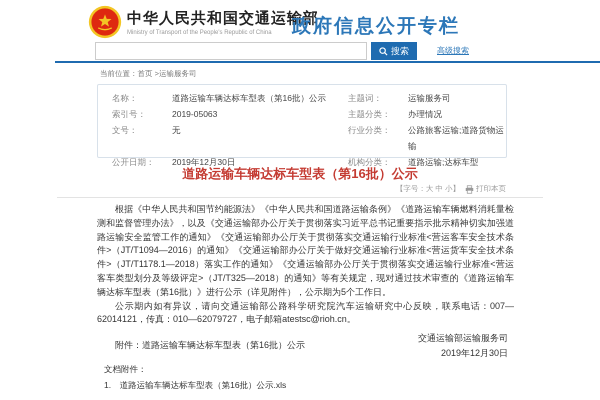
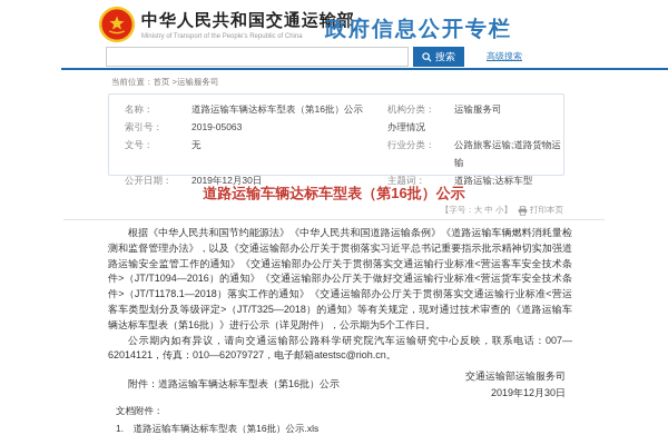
  中华人民共和国交通运输部
  政府信息公开专栏
  搜索
  高级搜索
  当前位置：首页 >运输服务司
  名称：
  道路运输车辆达标车型表（第16批）公示
- 主题词：
+ 机构分类：
  运输服务司
  索引号：
  2019-05063
- 主题分类：
  办理情况
  文号：
  无
  行业分类：
  公路旅客运输;道路货物运输
  公开日期：
  2019年12月30日
- 机构分类：
+ 主题词：
  道路运输;达标车型
  道路运输车辆达标车型表（第16批）公示
  【字号：大 中 小】
  打印本页
  根据《中华人民共和国节约能源法》《中华人民共和国道路运输条例》《道路运输车辆燃料消耗量检测和监督管理办法》，以及《交通运输部办公厅关于贯彻落实习近平总书记重要指示批示精神切实加强道路运输安全监管工作的通知》《交通运输部办公厅关于贯彻落实交通运输行业标准<营运客车安全技术条件>（JT/T1094—2016）的通知》《交通运输部办公厅关于做好交通运输行业标准<营运货车安全技术条件>（JT/T1178.1—2018）落实工作的通知》《交通运输部办公厅关于贯彻落实交通运输行业标准<营运客车类型划分及等级评定>（JT/T325—2018）的通知》等有关规定，现对通过技术审查的《道路运输车辆达标车型表（第16批）》进行公示（详见附件），公示期为5个工作日。
  公示期内如有异议，请向交通运输部公路科学研究院汽车运输研究中心反映，联系电话：007—62014121，传真：010—62079727，电子邮箱atestsc@rioh.cn。
  附件：道路运输车辆达标车型表（第16批）公示
  交通运输部运输服务司
  2019年12月30日
  文档附件：
  1. 道路运输车辆达标车型表（第16批）公示.xls
